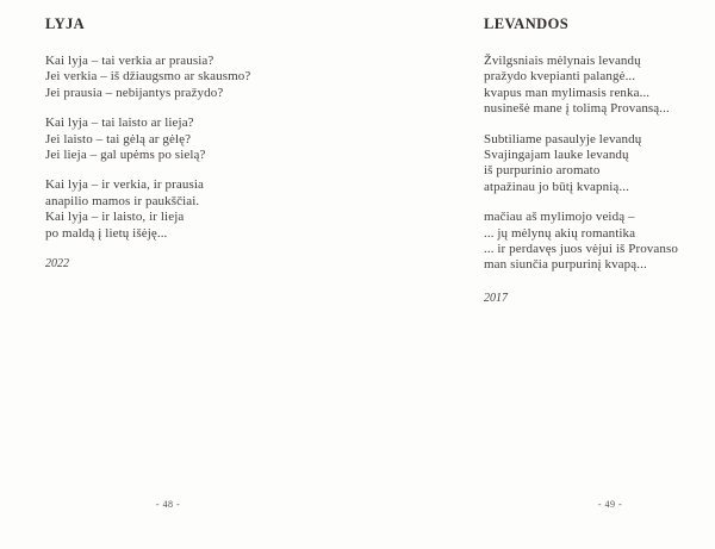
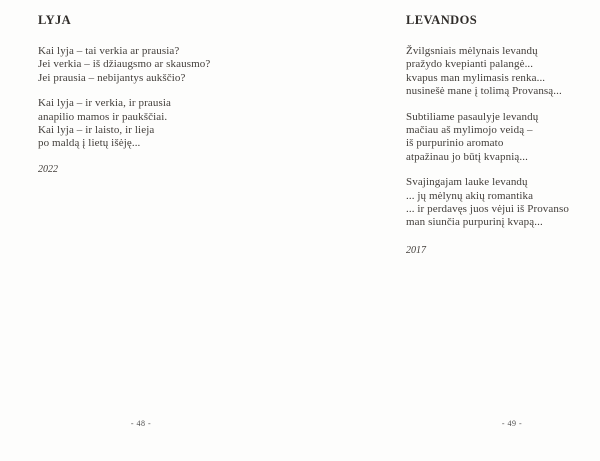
  LYJA
  Kai lyja – tai verkia ar prausia?
  Jei verkia – iš džiaugsmo ar skausmo?
- Jei prausia – nebijantys pražydo?
+ Jei prausia – nebijantys aukščio?
- Kai lyja – tai laisto ar lieja?
- Jei laisto – tai gėlą ar gėlę?
- Jei lieja – gal upėms po sielą?
  Kai lyja – ir verkia, ir prausia
  anapilio mamos ir paukščiai.
  Kai lyja – ir laisto, ir lieja
  po maldą į lietų išėję...
  2022
  LEVANDOS
  Žvilgsniais mėlynais levandų
  pražydo kvepianti palangė...
  kvapus man mylimasis renka...
  nusinešė mane į tolimą Provansą...
  Subtiliame pasaulyje levandų
- Svajingajam lauke levandų
+ mačiau aš mylimojo veidą –
  iš purpurinio aromato
  atpažinau jo būtį kvapnią...
- mačiau aš mylimojo veidą –
+ Svajingajam lauke levandų
  ... jų mėlynų akių romantika
  ... ir perdavęs juos vėjui iš Provanso
  man siunčia purpurinį kvapą...
  2017
  - 48 -
  - 49 -
